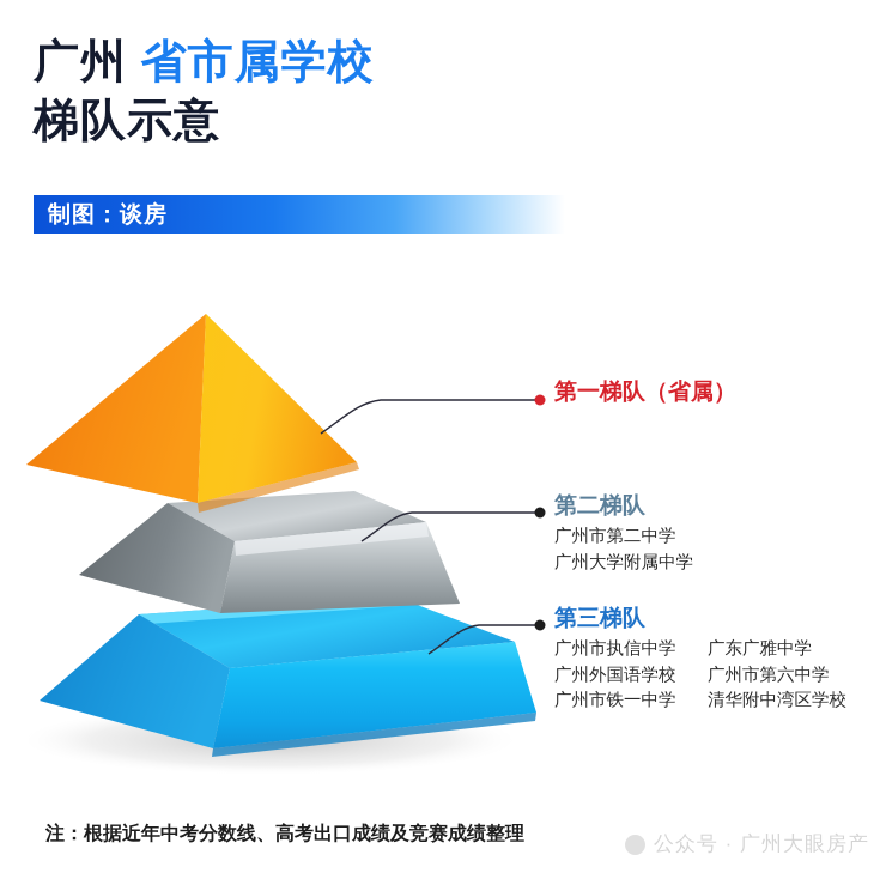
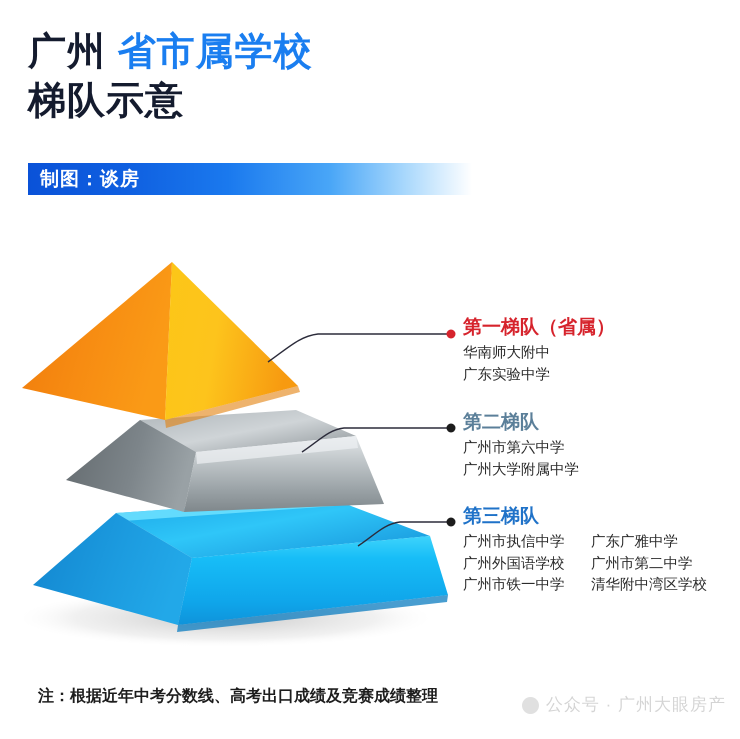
  广州 省市属学校
  梯队示意
  制图：谈房
  第一梯队（省属）
+ 华南师大附中
+ 广东实验中学
  第二梯队
- 广州市第二中学
+ 广州市第六中学
  广州大学附属中学
  第三梯队
  广州市执信中学 广东广雅中学
- 广州外国语学校 广州市第六中学
+ 广州外国语学校 广州市第二中学
  广州市铁一中学 清华附中湾区学校
  注：根据近年中考分数线、高考出口成绩及竞赛成绩整理
  公众号 · 广州大眼房产
